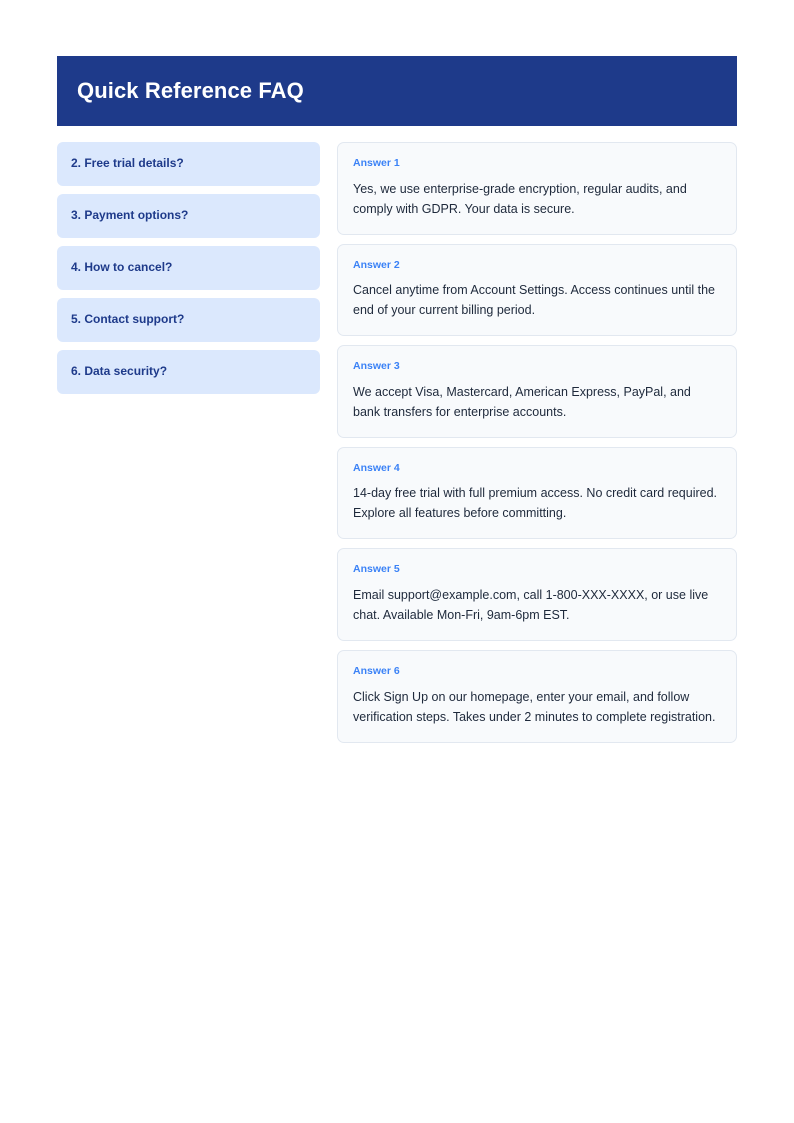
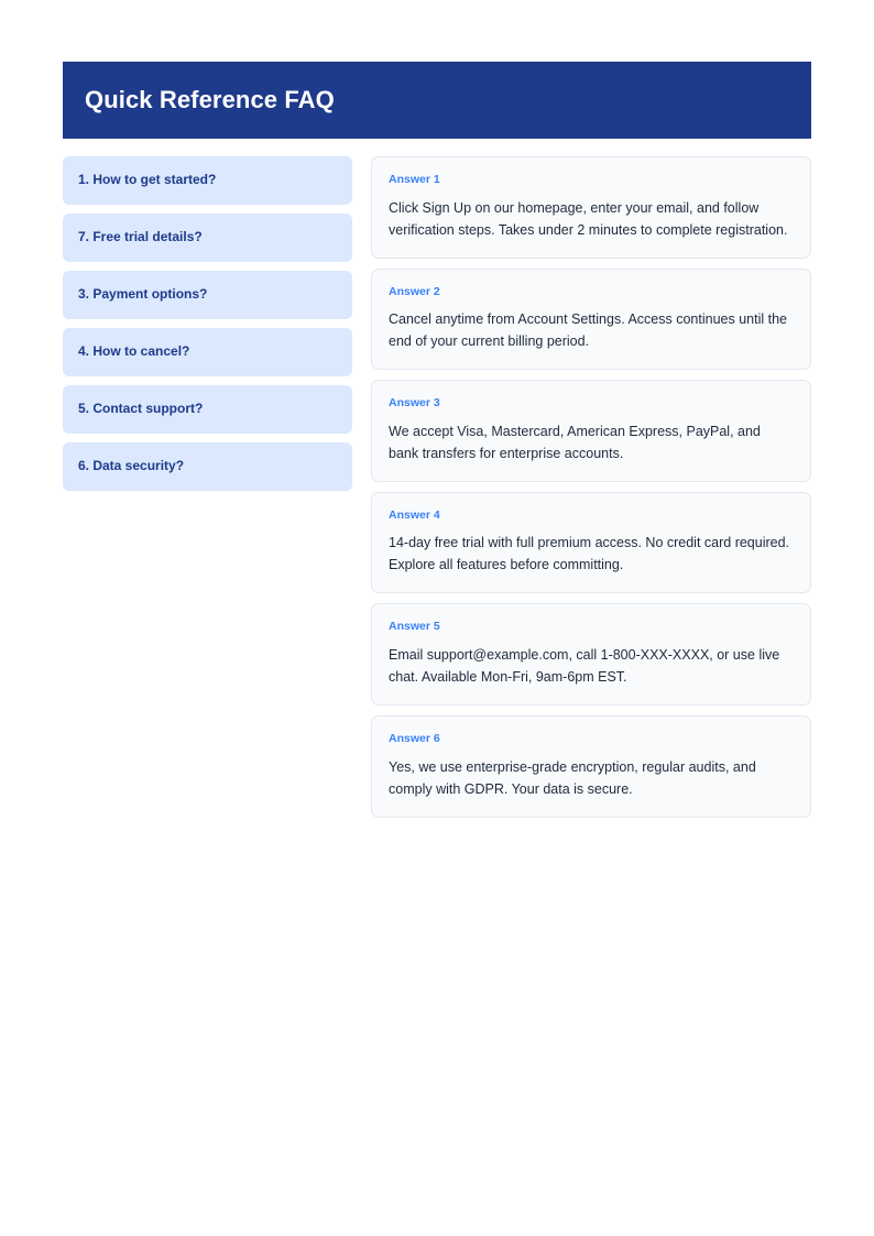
  Quick Reference FAQ
+ 1. How to get started?
- 2. Free trial details?
+ 7. Free trial details?
  3. Payment options?
  4. How to cancel?
  5. Contact support?
  6. Data security?
  Answer 1
- Yes, we use enterprise-grade encryption, regular audits, and comply with GDPR. Your data is secure.
+ Click Sign Up on our homepage, enter your email, and follow verification steps. Takes under 2 minutes to complete registration.
  Answer 2
  Cancel anytime from Account Settings. Access continues until the end of your current billing period.
  Answer 3
  We accept Visa, Mastercard, American Express, PayPal, and bank transfers for enterprise accounts.
  Answer 4
  14-day free trial with full premium access. No credit card required. Explore all features before committing.
  Answer 5
  Email support@example.com, call 1-800-XXX-XXXX, or use live chat. Available Mon-Fri, 9am-6pm EST.
  Answer 6
- Click Sign Up on our homepage, enter your email, and follow verification steps. Takes under 2 minutes to complete registration.
+ Yes, we use enterprise-grade encryption, regular audits, and comply with GDPR. Your data is secure.
